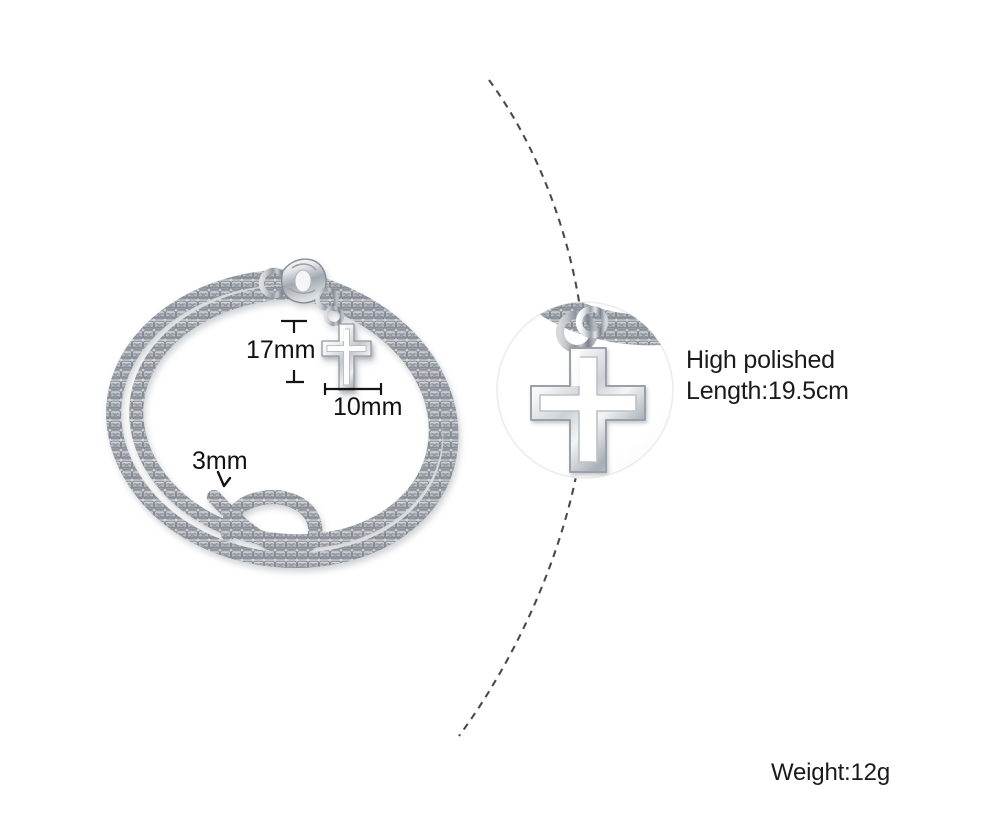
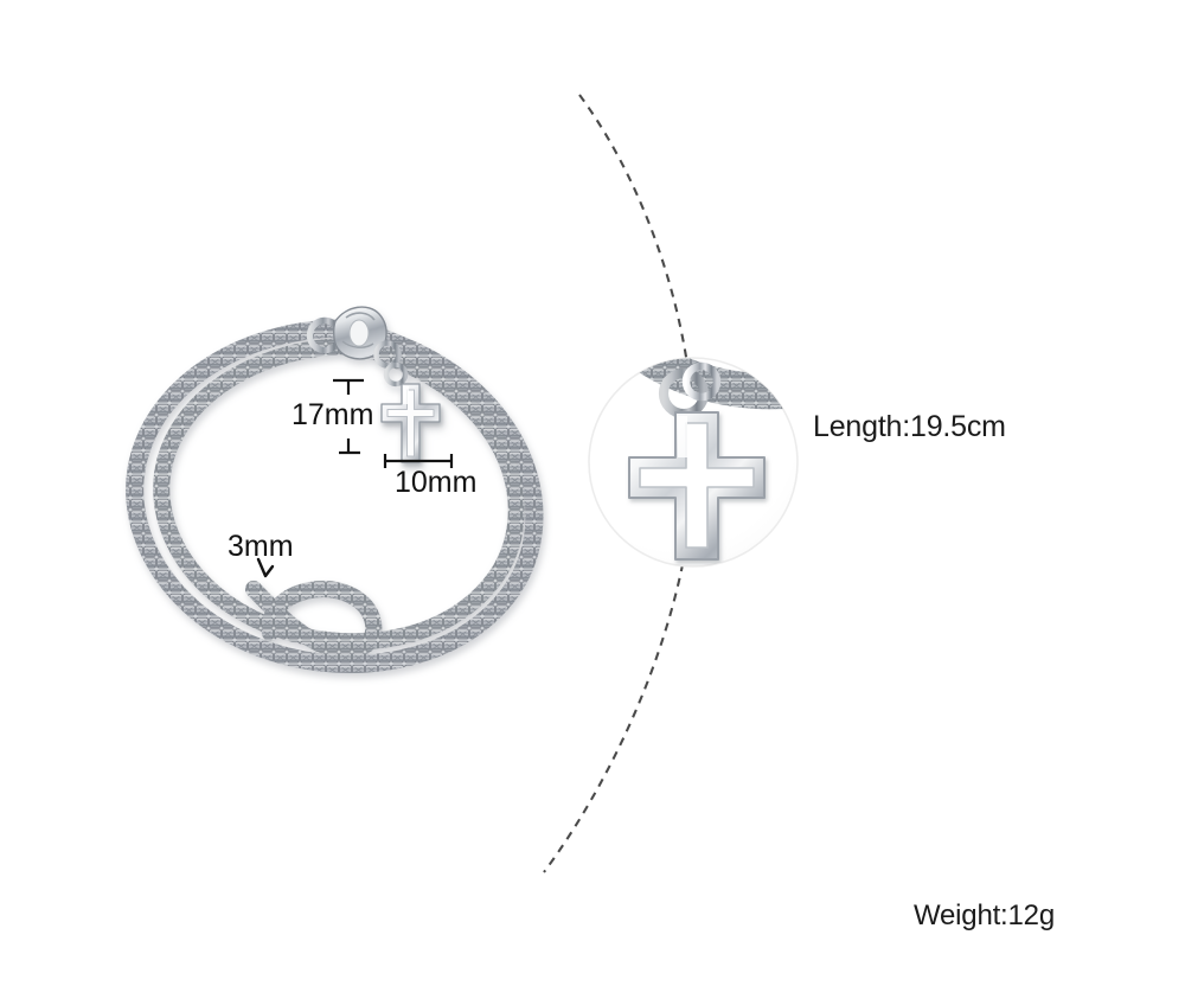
- High polished
  Length:19.5cm
  Weight:12g
  17mm
  10mm
  3mm
